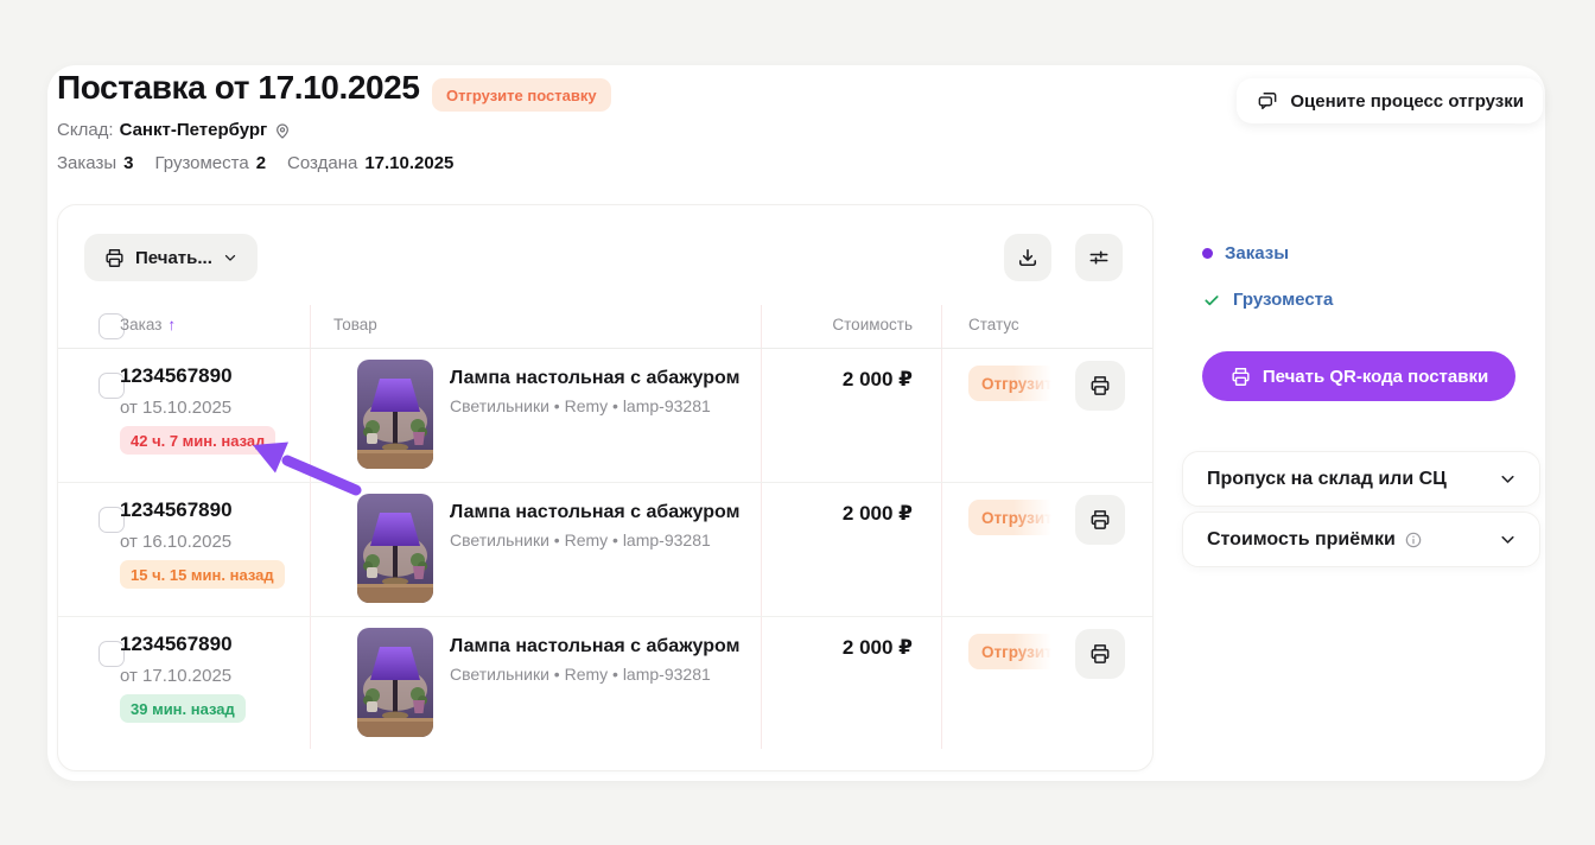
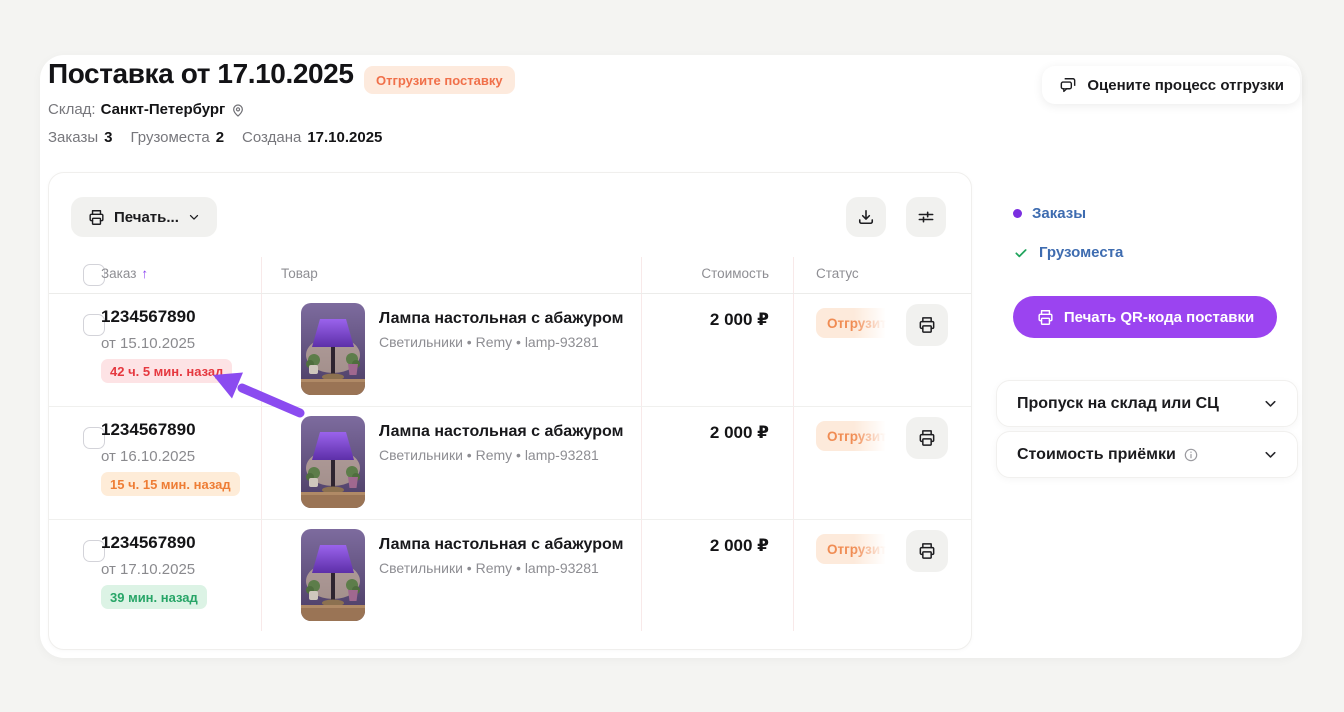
  Поставка от 17.10.2025
  Отгрузите поставку
  Склад:
  Санкт-Петербург
  Заказы
  3
  Грузоместа
  2
  Создана
  17.10.2025
  Оцените процесс отгрузки
  Печать...
  Заказ
  ↑
  Товар
  Стоимость
  Статус
  1234567890
  от 15.10.2025
- 42 ч. 7 мин. назад
+ 42 ч. 5 мин. назад
  Лампа настольная с абажуром
  Светильники • Remy • lamp-93281
  2 000 ₽
  1234567890
  от 16.10.2025
  15 ч. 15 мин. назад
  Лампа настольная с абажуром
  Светильники • Remy • lamp-93281
  2 000 ₽
  1234567890
  от 17.10.2025
  39 мин. назад
  Лампа настольная с абажуром
  Светильники • Remy • lamp-93281
  2 000 ₽
  Заказы
  Грузоместа
  Печать QR-кода поставки
  Пропуск на склад или СЦ
  Стоимость приёмки
